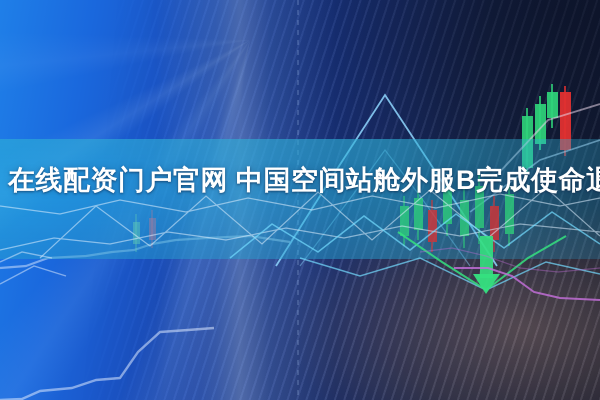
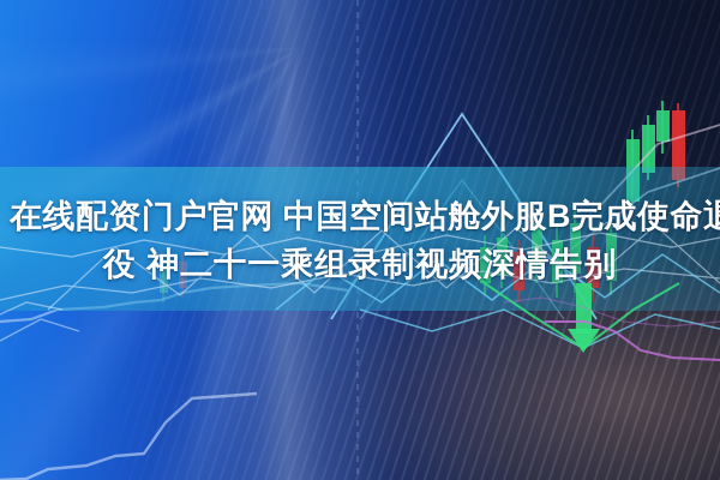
  在线配资门户官网 中国空间站舱外服B完成使命
+ 役 神二十一乘组录制视频深情告别
